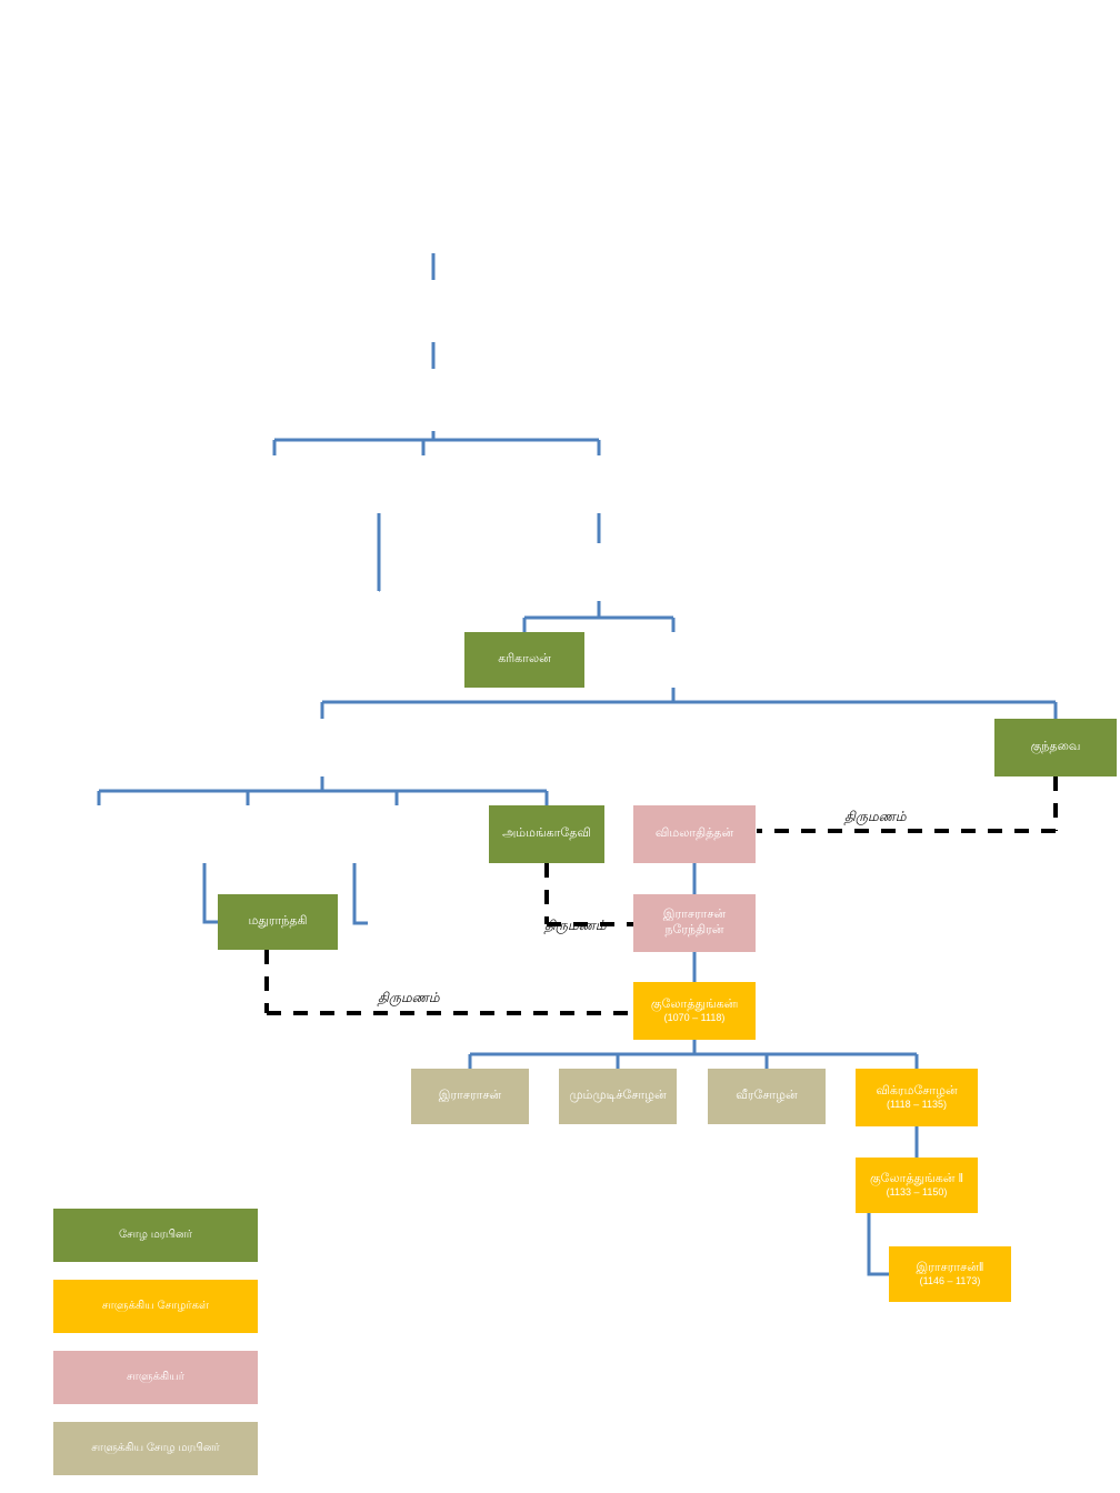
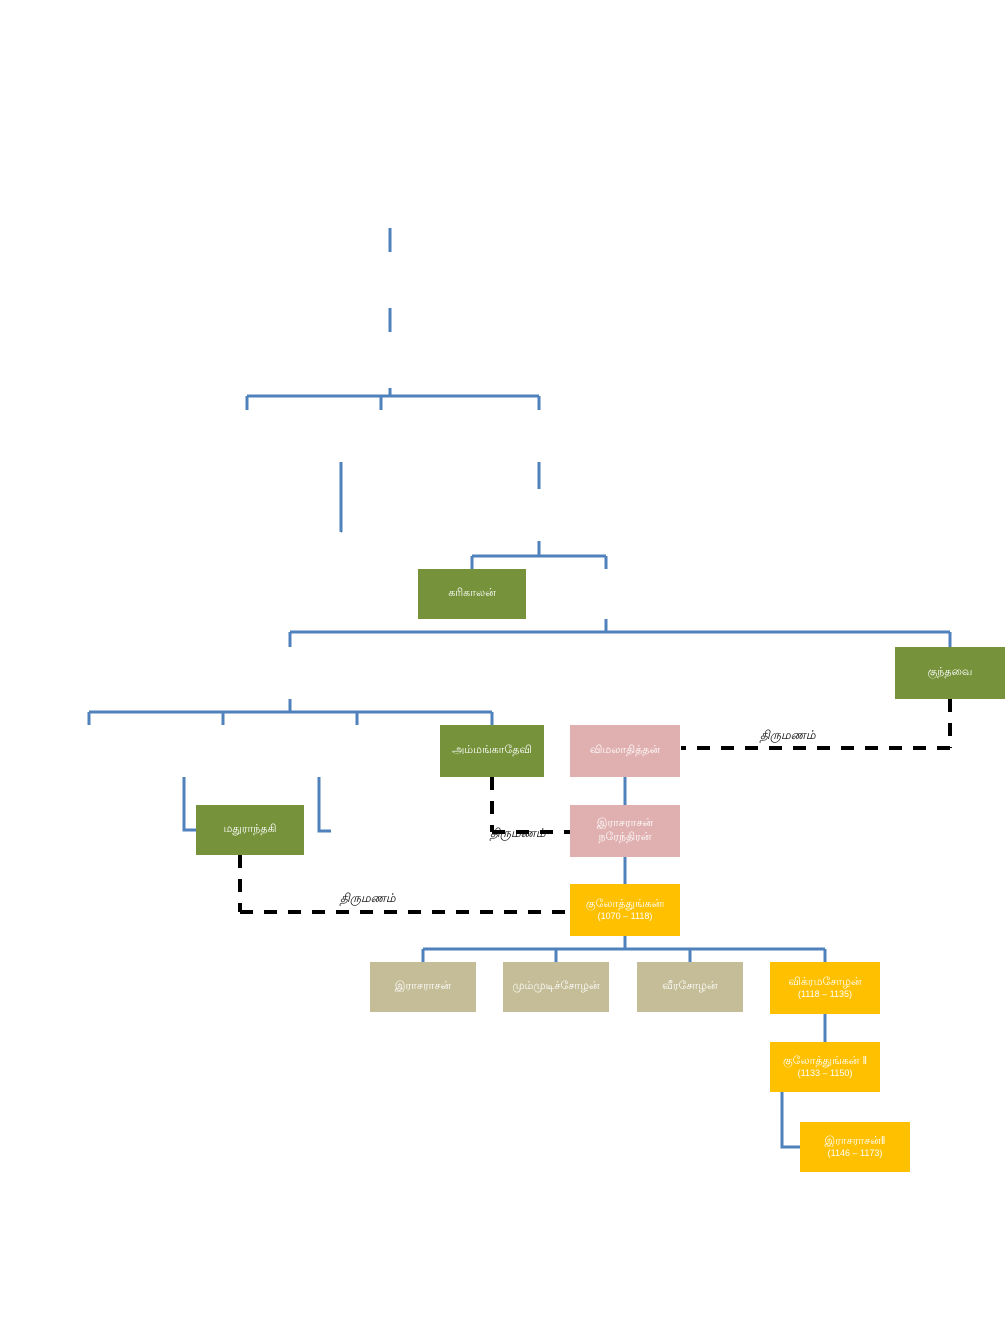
  கரிகாலன்
  குந்தவை
  அம்மங்காதேவி
  விமலாதித்தன்
  மதுராந்தகி
  இராசராசன்
  நரேந்திரன்
  குலோத்துங்கன்၊
  (1070 – 1118)
  இராசராசன்
  மும்முடிச்சோழன்
  வீரசோழன்
  விக்ரமசோழன்
  (1118 – 1135)
  குலோத்துங்கன் ‖
  (1133 – 1150)
  இராசராசன்‖
  (1146 – 1173)
  திருமணம்
  திருமணம்
  திருமணம்
- சோழ மரபினர்
- சாளுக்கிய சோழர்கள்
- சாளுக்கியர்
- சாளுக்கிய சோழ மரபினர்
